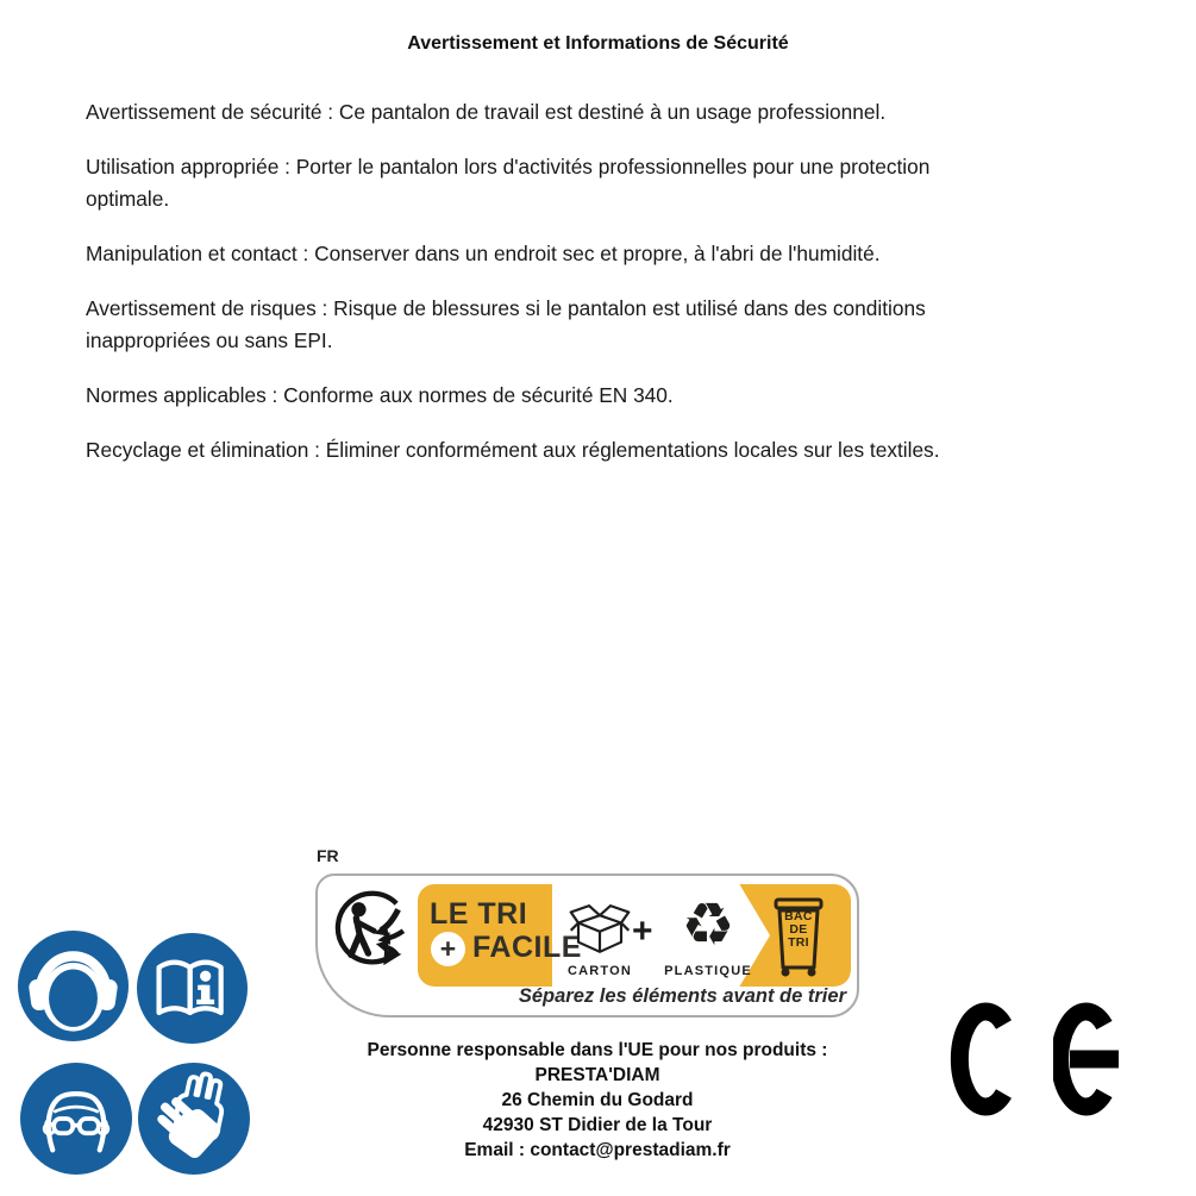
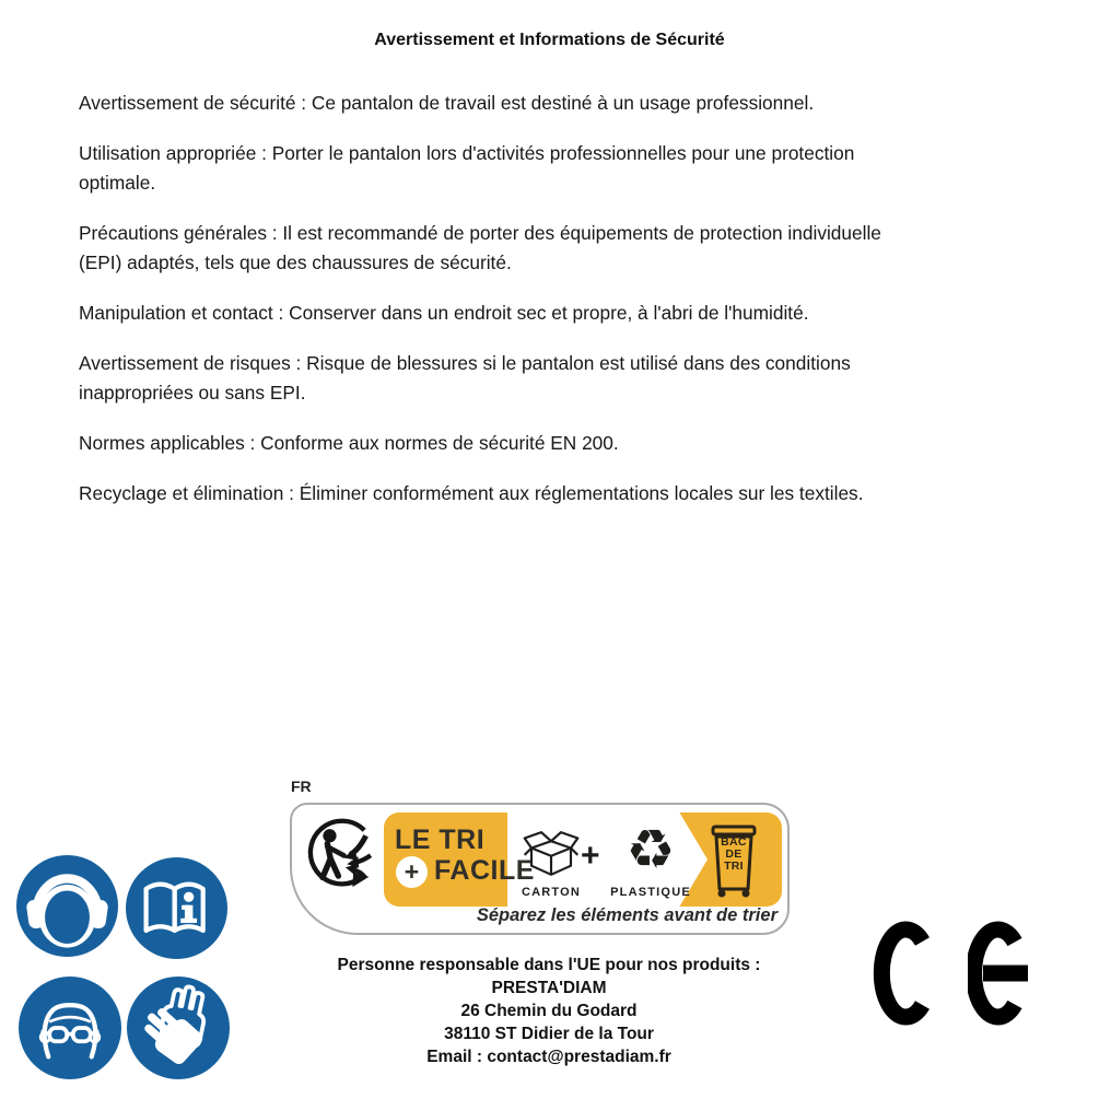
  Avertissement et Informations de Sécurité
  Avertissement de sécurité : Ce pantalon de travail est destiné à un usage professionnel.
  Utilisation appropriée : Porter le pantalon lors d'activités professionnelles pour une protection
  optimale.
+ Précautions générales : Il est recommandé de porter des équipements de protection individuelle
+ (EPI) adaptés, tels que des chaussures de sécurité.
  Manipulation et contact : Conserver dans un endroit sec et propre, à l'abri de l'humidité.
  Avertissement de risques : Risque de blessures si le pantalon est utilisé dans des conditions
  inappropriées ou sans EPI.
- Normes applicables : Conforme aux normes de sécurité EN 340.
+ Normes applicables : Conforme aux normes de sécurité EN 200.
  Recyclage et élimination : Éliminer conformément aux réglementations locales sur les textiles.
  FR
  LE TRI
  +
  FACILE
  CARTON
  +
  ♻
  PLASTIQUE
  BAC
  DE
  TRI
  Séparez les éléments avant de trier
  Personne responsable dans l'UE pour nos produits :
  PRESTA'DIAM
  26 Chemin du Godard
- 42930 ST Didier de la Tour
+ 38110 ST Didier de la Tour
  Email : contact@prestadiam.fr
